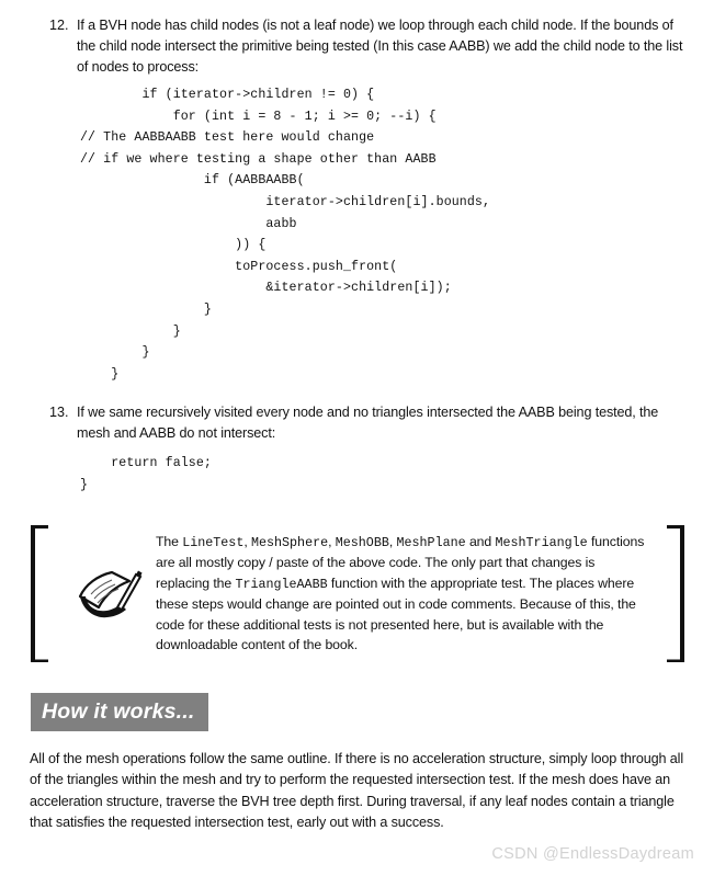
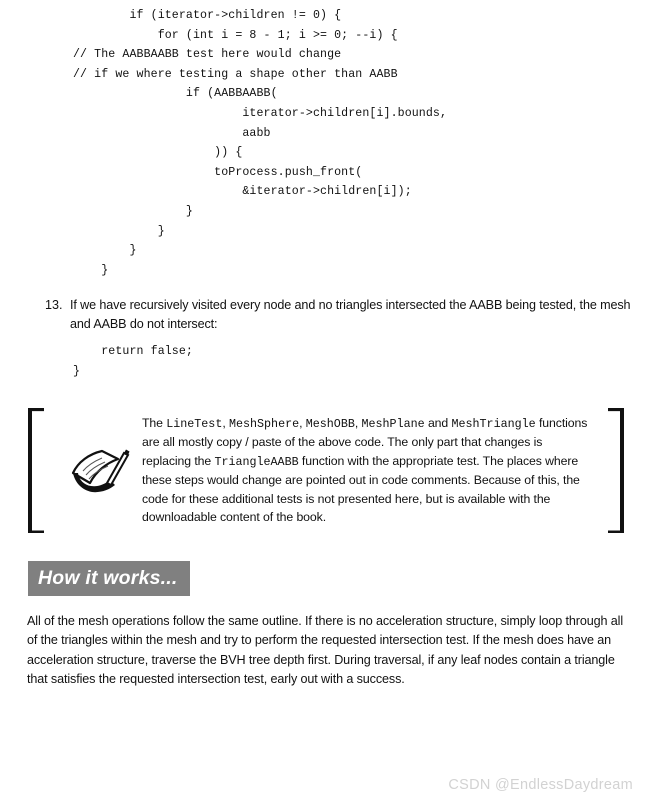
- 12.
- If a BVH node has child nodes (is not a leaf node) we loop through each child node. If the bounds of the child node intersect the primitive being tested (In this case AABB) we add the child node to the list of nodes to process:
  if (iterator->children != 0) {
  for (int i = 8 - 1; i >= 0; --i) {
  // The AABBAABB test here would change
  // if we where testing a shape other than AABB
  if (AABBAABB(
  iterator->children[i].bounds,
  aabb
  )) {
  toProcess.push_front(
  &iterator->children[i]);
  }
  }
  }
  }
  13.
- If we same recursively visited every node and no triangles intersected the AABB being tested, the mesh and AABB do not intersect:
+ If we have recursively visited every node and no triangles intersected the AABB being tested, the mesh and AABB do not intersect:
  return false;
  }
  The LineTest, MeshSphere, MeshOBB, MeshPlane and MeshTriangle functions are all mostly copy / paste of the above code. The only part that changes is replacing the TriangleAABB function with the appropriate test. The places where these steps would change are pointed out in code comments. Because of this, the code for these additional tests is not presented here, but is available with the downloadable content of the book.
  How it works...
  All of the mesh operations follow the same outline. If there is no acceleration structure, simply loop through all of the triangles within the mesh and try to perform the requested intersection test. If the mesh does have an acceleration structure, traverse the BVH tree depth first. During traversal, if any leaf nodes contain a triangle that satisfies the requested intersection test, early out with a success.
  CSDN @EndlessDaydream
